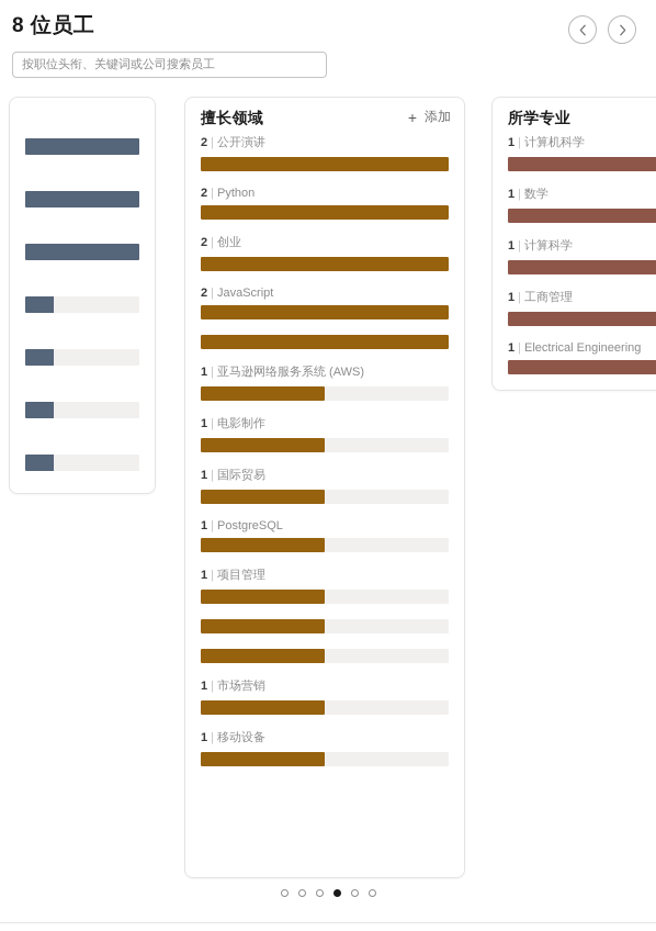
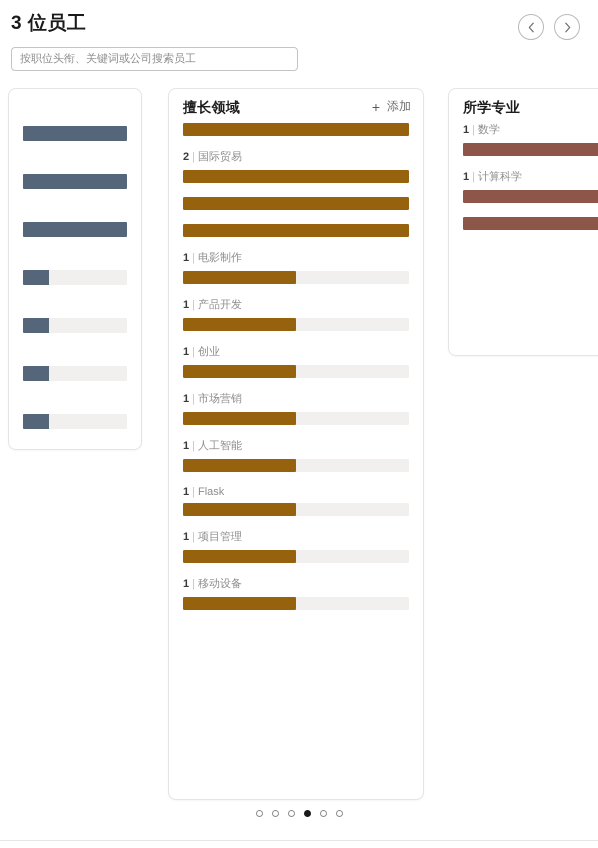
- 8 位员工
+ 3 位员工
  按职位头衔、关键词或公司搜索员工
  擅长领域
  +
  添加
- 2 | 公开演讲
- 2 | Python
- 2 | 创业
+ 2 | 国际贸易
- 2 | JavaScript
- 1 | 亚马逊网络服务系统 (AWS)
  1 | 电影制作
+ 1 | 产品开发
- 1 | 国际贸易
+ 1 | 创业
- 1 | PostgreSQL
- 1 | 项目管理
+ 1 | 市场营销
+ 1 | 人工智能
+ 1 | Flask
- 1 | 市场营销
+ 1 | 项目管理
  1 | 移动设备
  所学专业
- 1 | 计算机科学
  1 | 数学
  1 | 计算科学
- 1 | 工商管理
- 1 | Electrical Engineering
